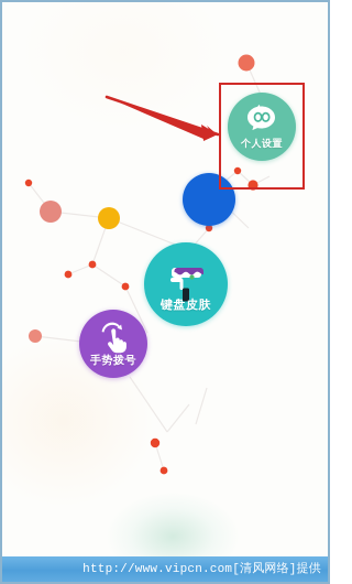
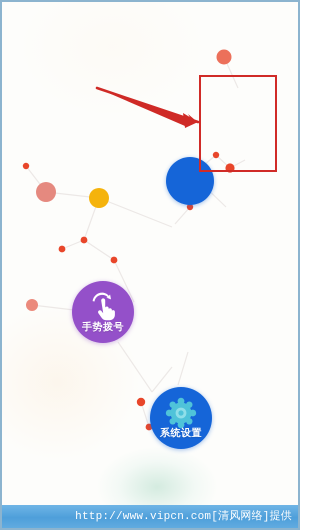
- 个人设置
- 键盘皮肤
  手势拨号
+ 系统设置
  http://www.vipcn.com[清风网络]提供
